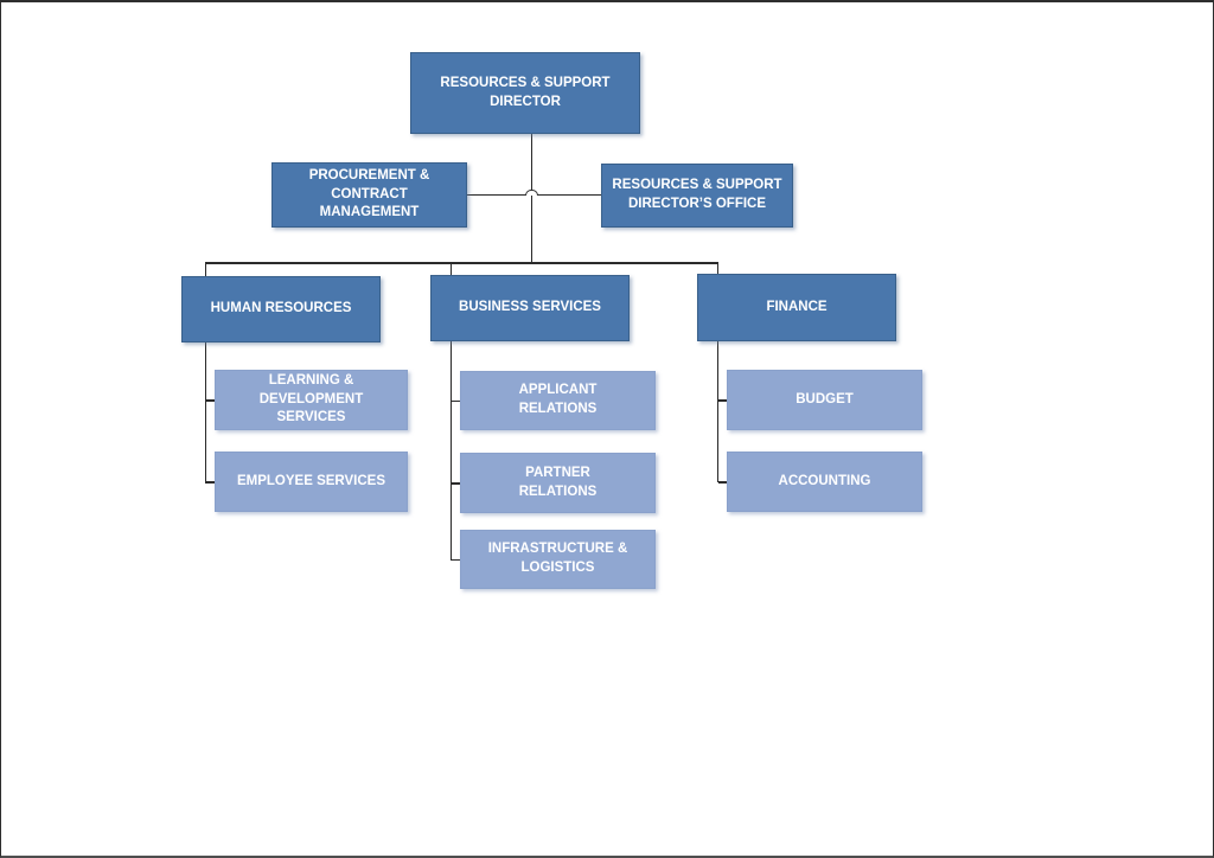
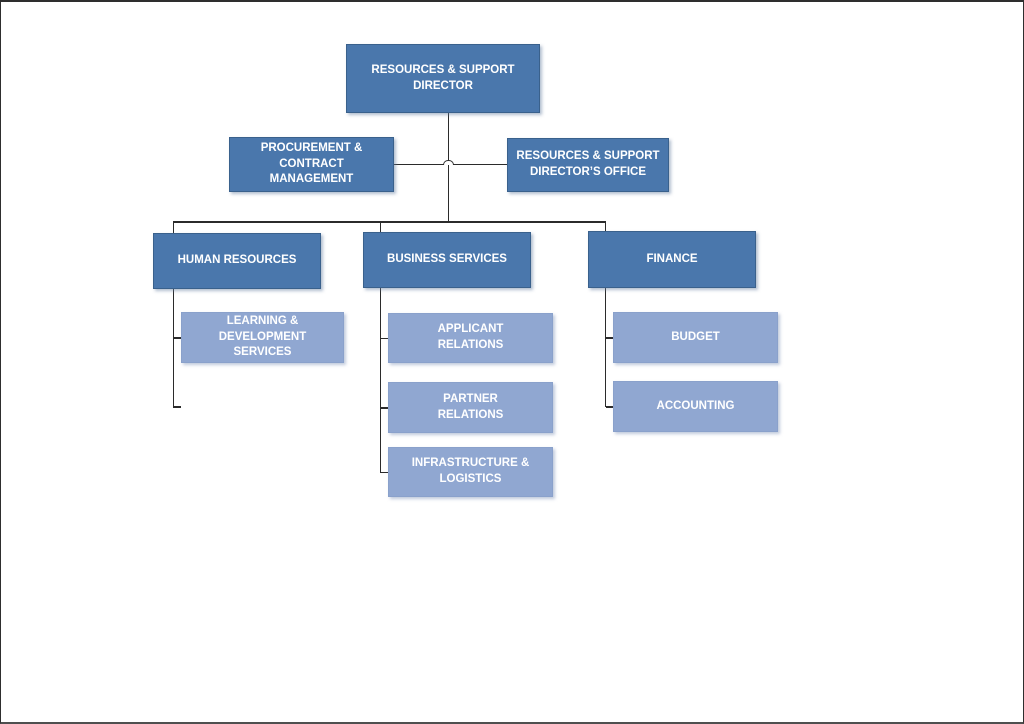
  RESOURCES & SUPPORT
  DIRECTOR
  PROCUREMENT &
  CONTRACT
  MANAGEMENT
  RESOURCES & SUPPORT
  DIRECTOR’S OFFICE
  HUMAN RESOURCES
  BUSINESS SERVICES
  FINANCE
  LEARNING &
  DEVELOPMENT SERVICES
- EMPLOYEE SERVICES
  APPLICANT
  RELATIONS
  PARTNER
  RELATIONS
  INFRASTRUCTURE &
  LOGISTICS
  BUDGET
  ACCOUNTING
